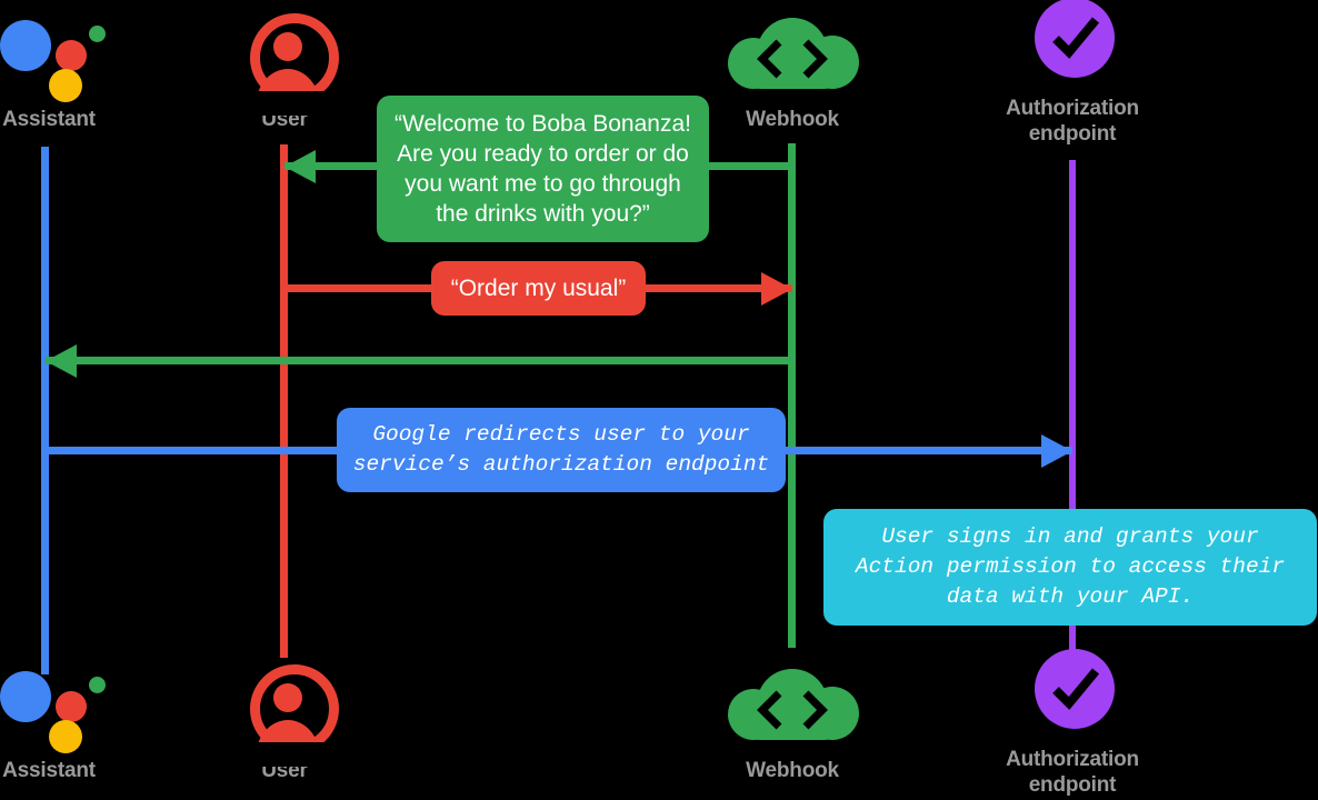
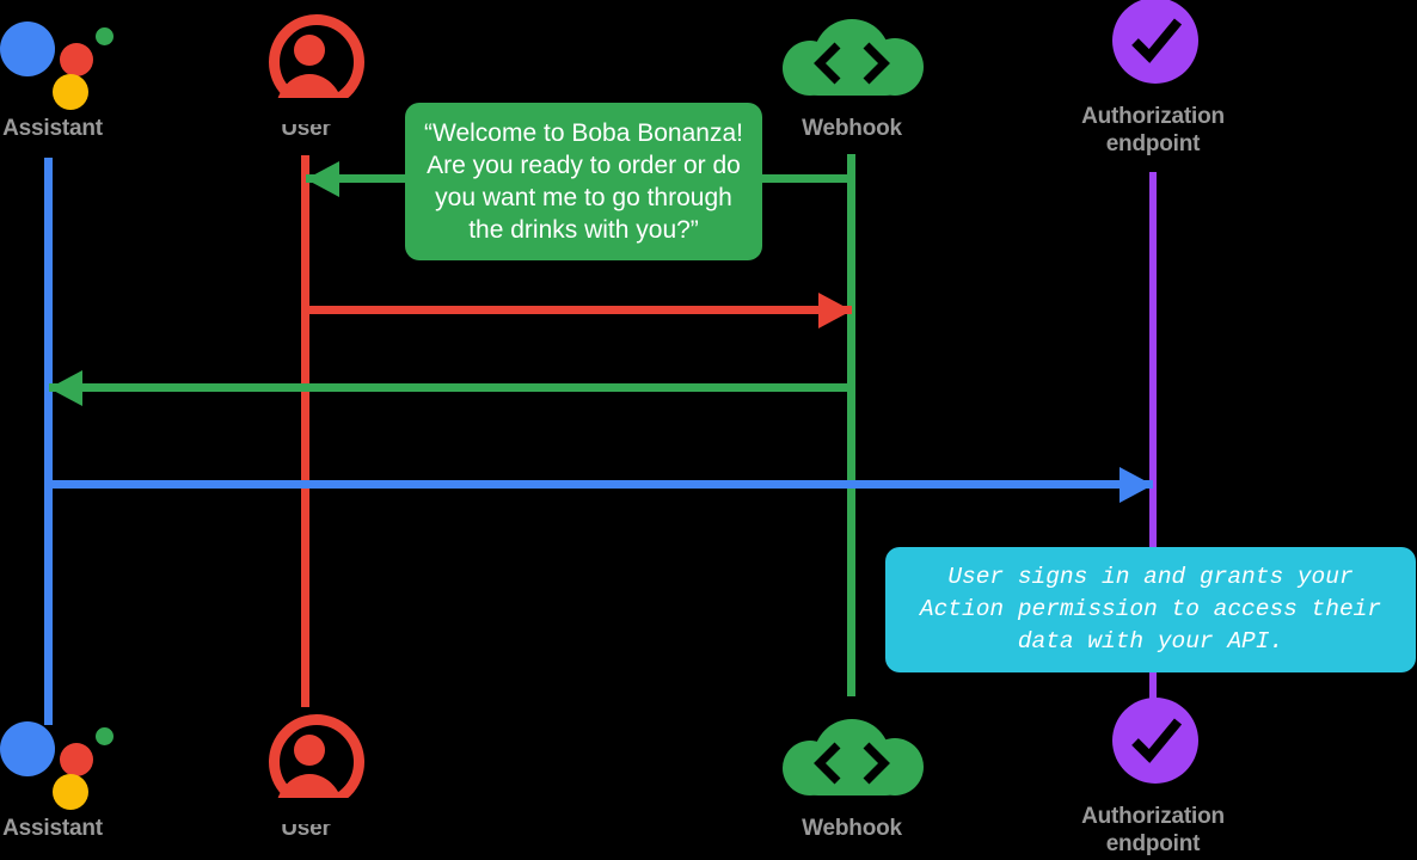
  Assistant
  User
  Webhook
  Authorization
  endpoint
  “Welcome to Boba Bonanza!
  Are you ready to order or do
  you want me to go through
  the drinks with you?”
- “Order my usual”
- Google redirects user to your
- service’s authorization endpoint
  User signs in and grants your
  Action permission to access their
  data with your API.
  Assistant
  User
  Webhook
  Authorization
  endpoint
